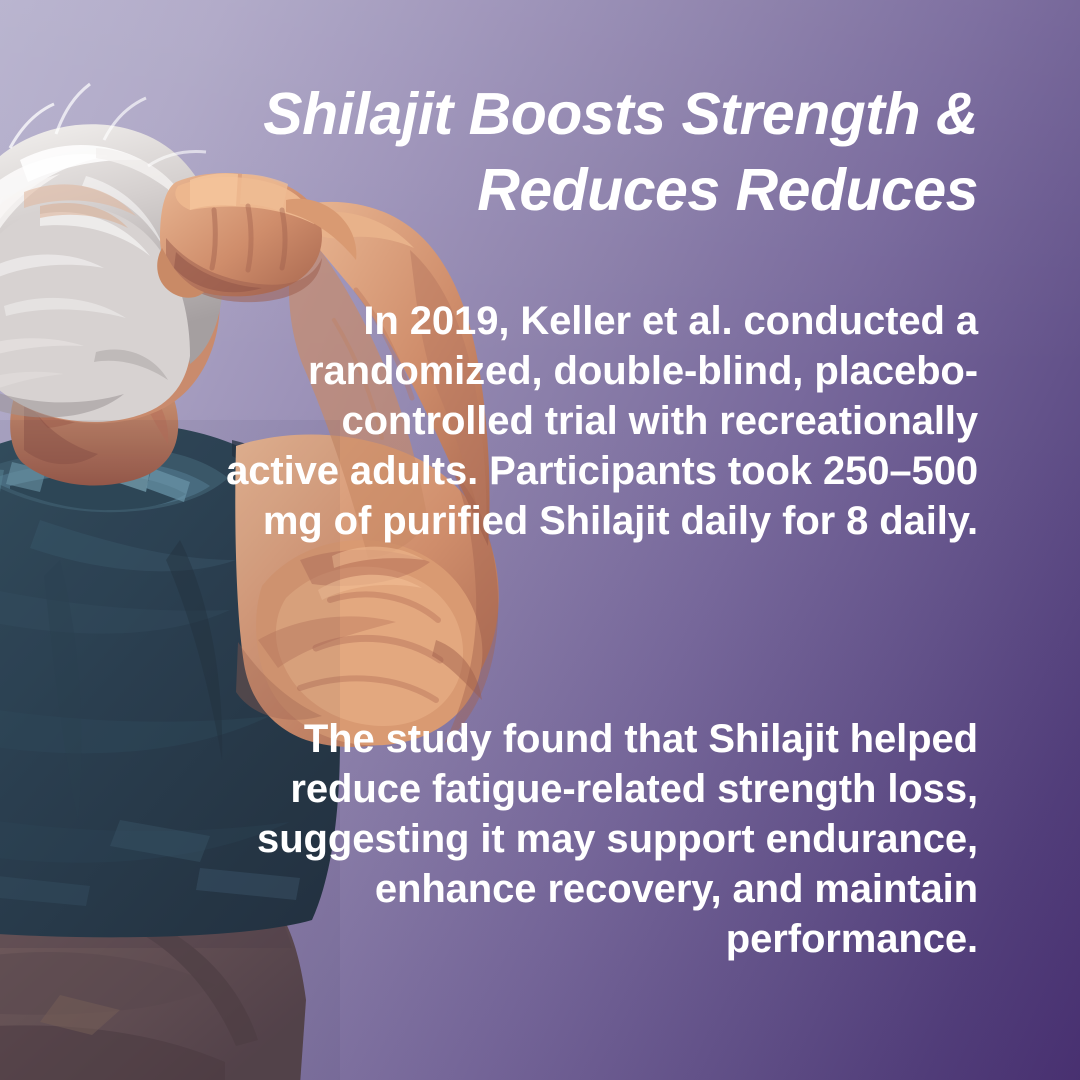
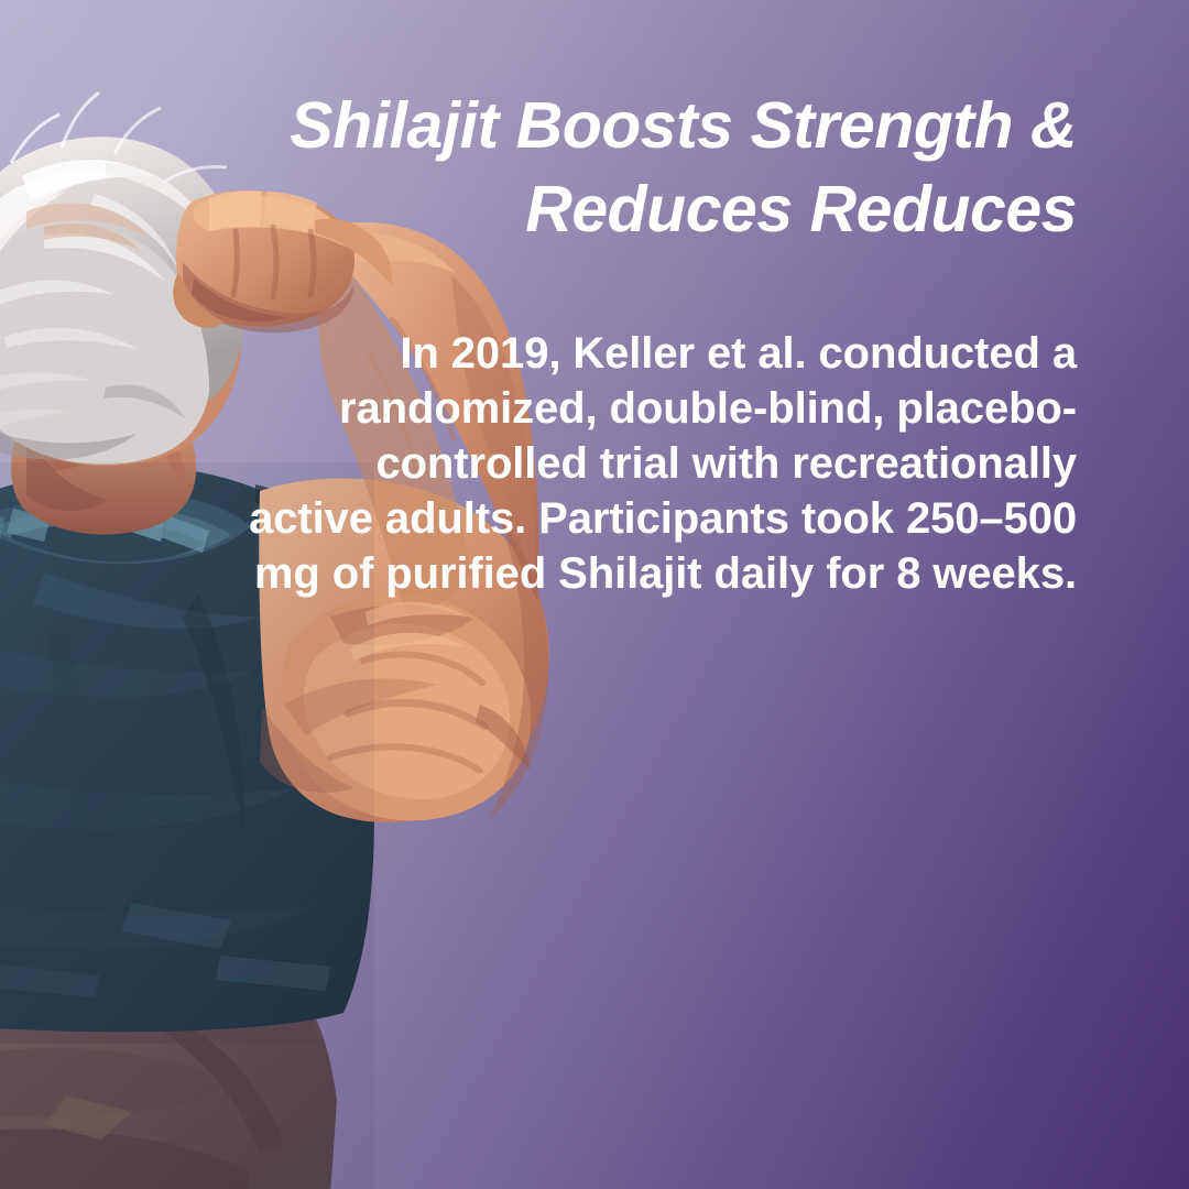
  Shilajit Boosts Strength & Reduces Reduces
- In 2019, Keller et al. conducted a randomized, double-blind, placebo-controlled trial with recreationally active adults. Participants took 250–500 mg of purified Shilajit daily for 8 daily.
+ In 2019, Keller et al. conducted a randomized, double-blind, placebo-controlled trial with recreationally active adults. Participants took 250–500 mg of purified Shilajit daily for 8 weeks.
- The study found that Shilajit helped reduce fatigue-related strength loss, suggesting it may support endurance, enhance recovery, and maintain performance.
